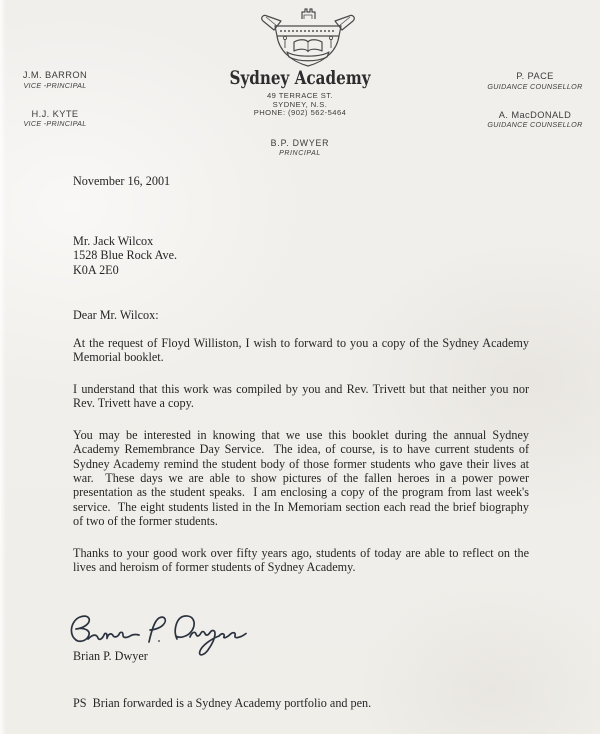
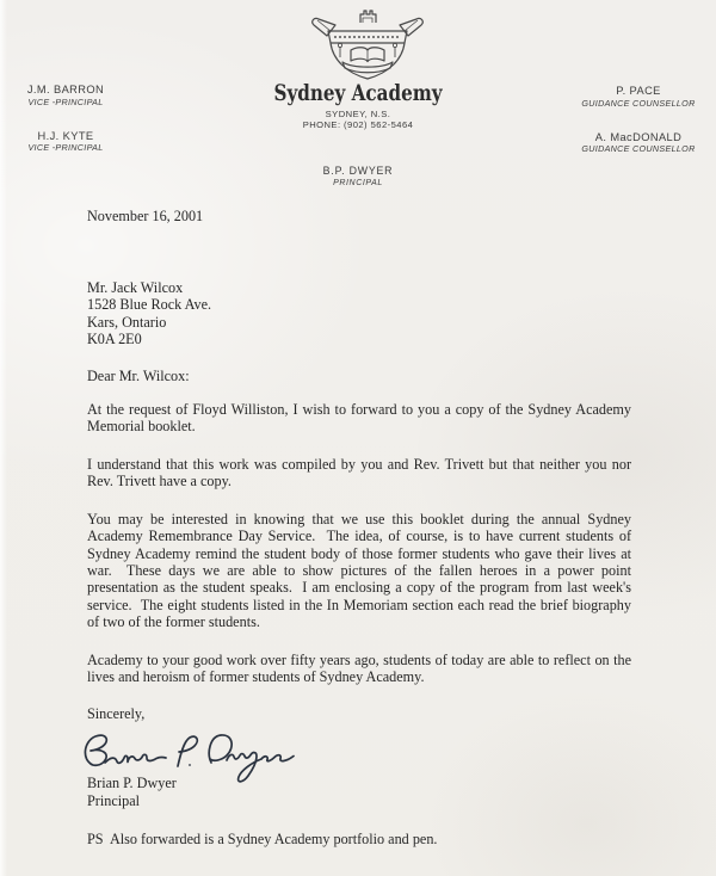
  Sydney Academy
- 49 TERRACE ST.
  SYDNEY, N.S.
  PHONE: (902) 562-5464
  B.P. DWYER
  J.M. BARRON
  VICE -PRINCIPAL
  H.J. KYTE
  VICE -PRINCIPAL
  P. PACE
  GUIDANCE COUNSELLOR
  A. MacDONALD
  GUIDANCE COUNSELLOR
  November 16, 2001
  Mr. Jack Wilcox
  1528 Blue Rock Ave.
+ Kars, Ontario
  K0A 2E0
  Dear Mr. Wilcox:
  At the request of Floyd Williston, I wish to forward to you a copy of the Sydney Academy Memorial booklet.
  I understand that this work was compiled by you and Rev. Trivett but that neither you nor Rev. Trivett have a copy.
- You may be interested in knowing that we use this booklet during the annual Sydney Academy Remembrance Day Service. The idea, of course, is to have current students of Sydney Academy remind the student body of those former students who gave their lives at war. These days we are able to show pictures of the fallen heroes in a power power presentation as the student speaks. I am enclosing a copy of the program from last week's service. The eight students listed in the In Memoriam section each read the brief biography of two of the former students.
+ You may be interested in knowing that we use this booklet during the annual Sydney Academy Remembrance Day Service. The idea, of course, is to have current students of Sydney Academy remind the student body of those former students who gave their lives at war. These days we are able to show pictures of the fallen heroes in a power point presentation as the student speaks. I am enclosing a copy of the program from last week's service. The eight students listed in the In Memoriam section each read the brief biography of two of the former students.
- Thanks to your good work over fifty years ago, students of today are able to reflect on the lives and heroism of former students of Sydney Academy.
+ Academy to your good work over fifty years ago, students of today are able to reflect on the lives and heroism of former students of Sydney Academy.
+ Sincerely,
  Brian P. Dwyer
+ Principal
- PS Brian forwarded is a Sydney Academy portfolio and pen.
+ PS Also forwarded is a Sydney Academy portfolio and pen.
